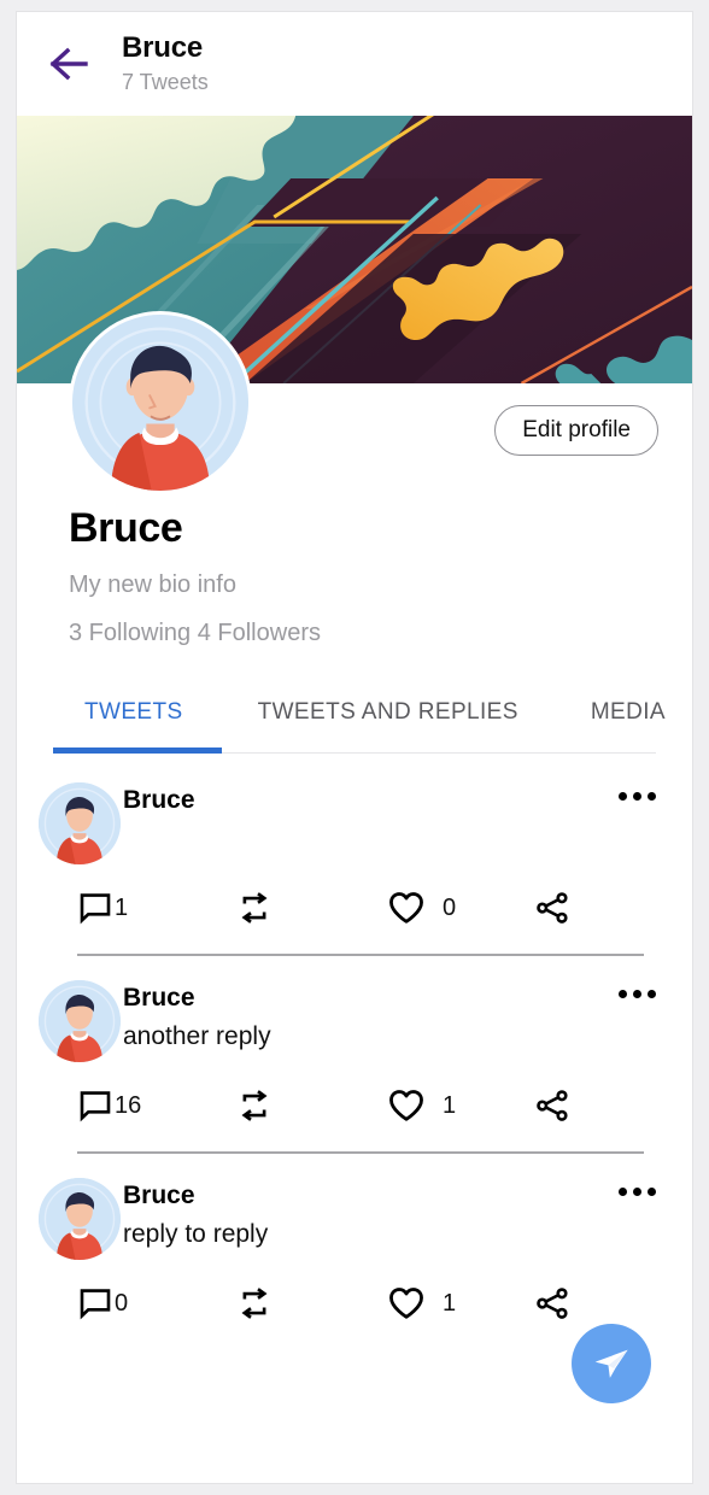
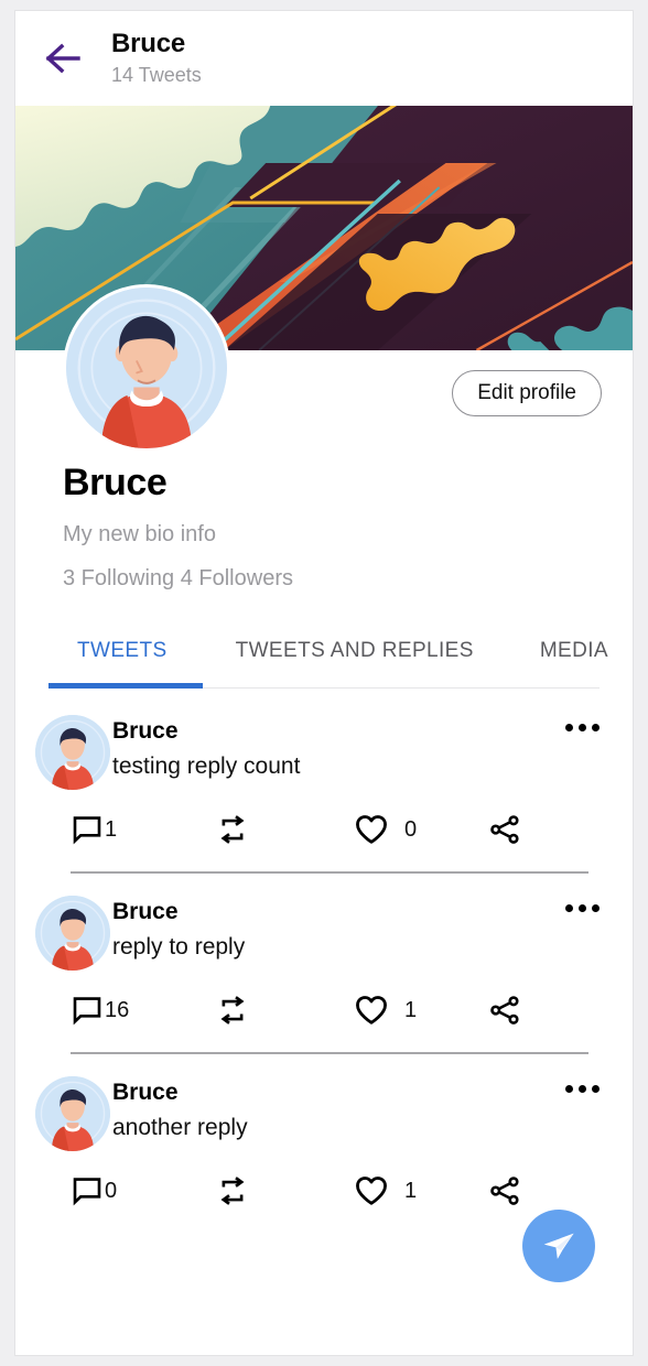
  Bruce
- 7 Tweets
+ 14 Tweets
  Edit profile
  Bruce
  My new bio info
  3 Following 4 Followers
  TWEETS
  TWEETS AND REPLIES
  MEDIA
  Bruce
+ testing reply count
  1
  0
  Bruce
- another reply
+ reply to reply
  16
  1
  Bruce
- reply to reply
+ another reply
  0
  1
